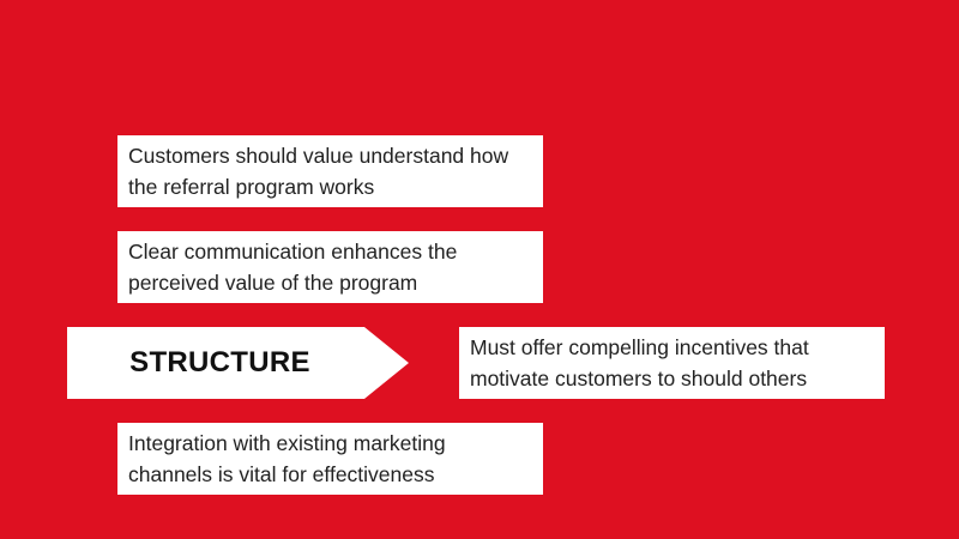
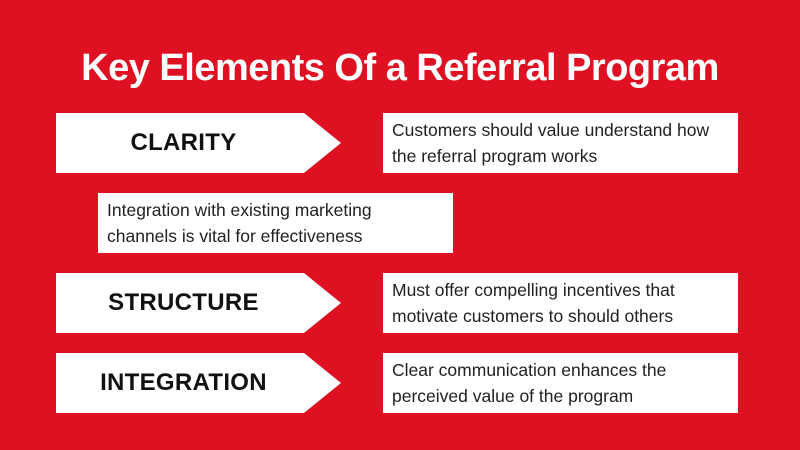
+ Key Elements Of a Referral Program
+ CLARITY
  Customers should value understand how the referral program works
- Clear communication enhances the perceived value of the program
+ Integration with existing marketing channels is vital for effectiveness
  STRUCTURE
  Must offer compelling incentives that motivate customers to should others
+ INTEGRATION
- Integration with existing marketing channels is vital for effectiveness
+ Clear communication enhances the perceived value of the program
